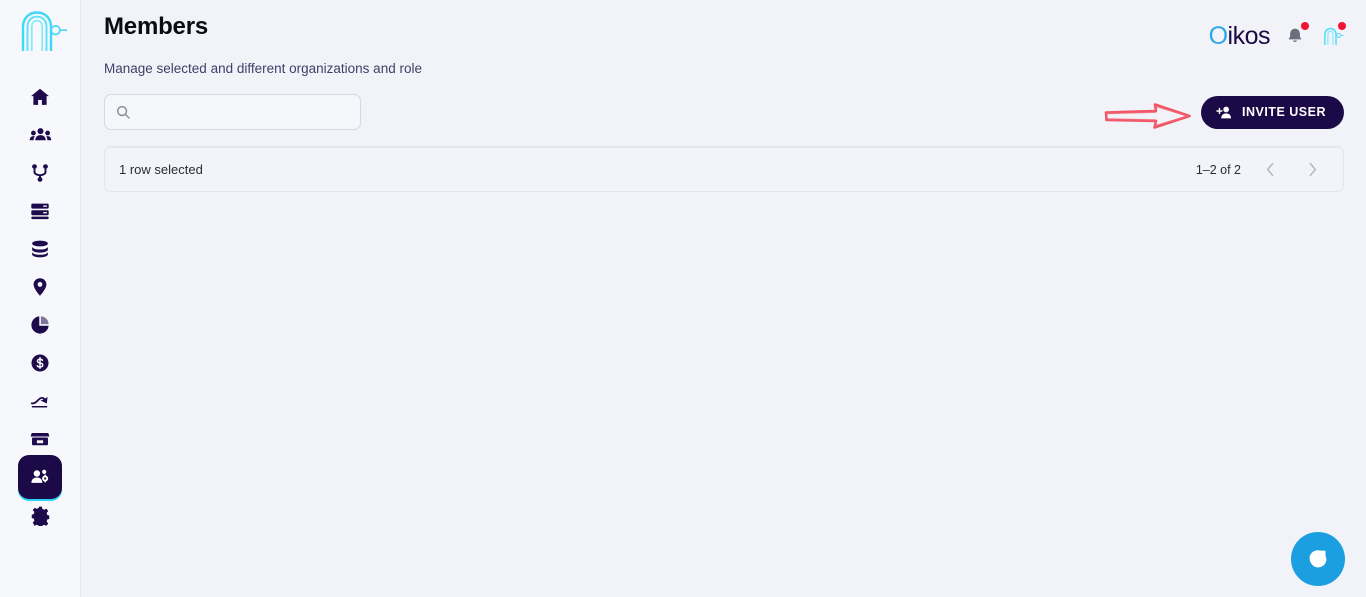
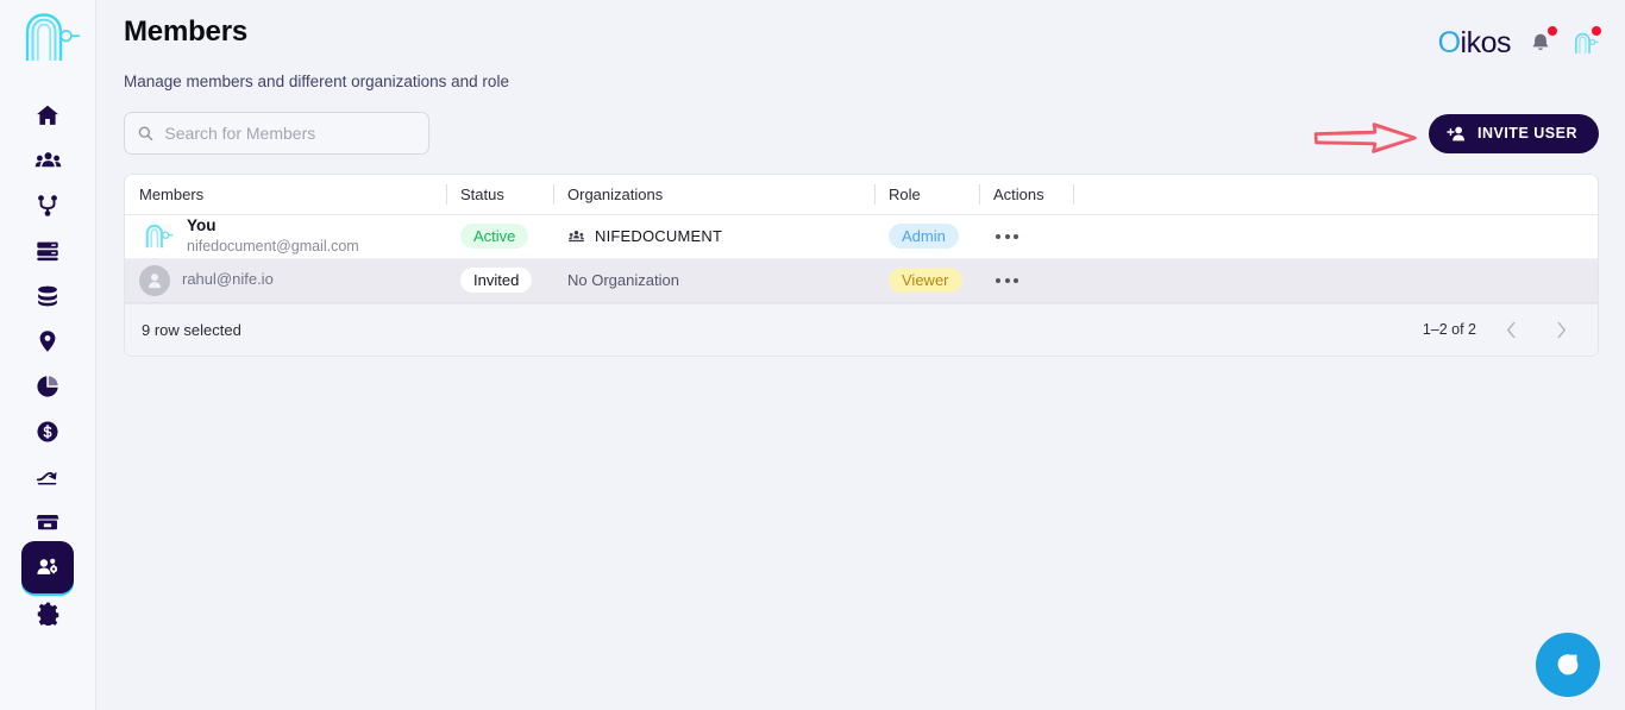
  Members
  Oikos
- Manage selected and different organizations and role
+ Manage members and different organizations and role
+ Search for Members
  INVITE USER
+ Members	Status	Organizations	Role	Actions
+ You nifedocument@gmail.com	Active	NIFEDOCUMENT	Admin
+ rahul@nife.io	Invited	No Organization	Viewer
- 1 row selected
+ 9 row selected
  1–2 of 2
